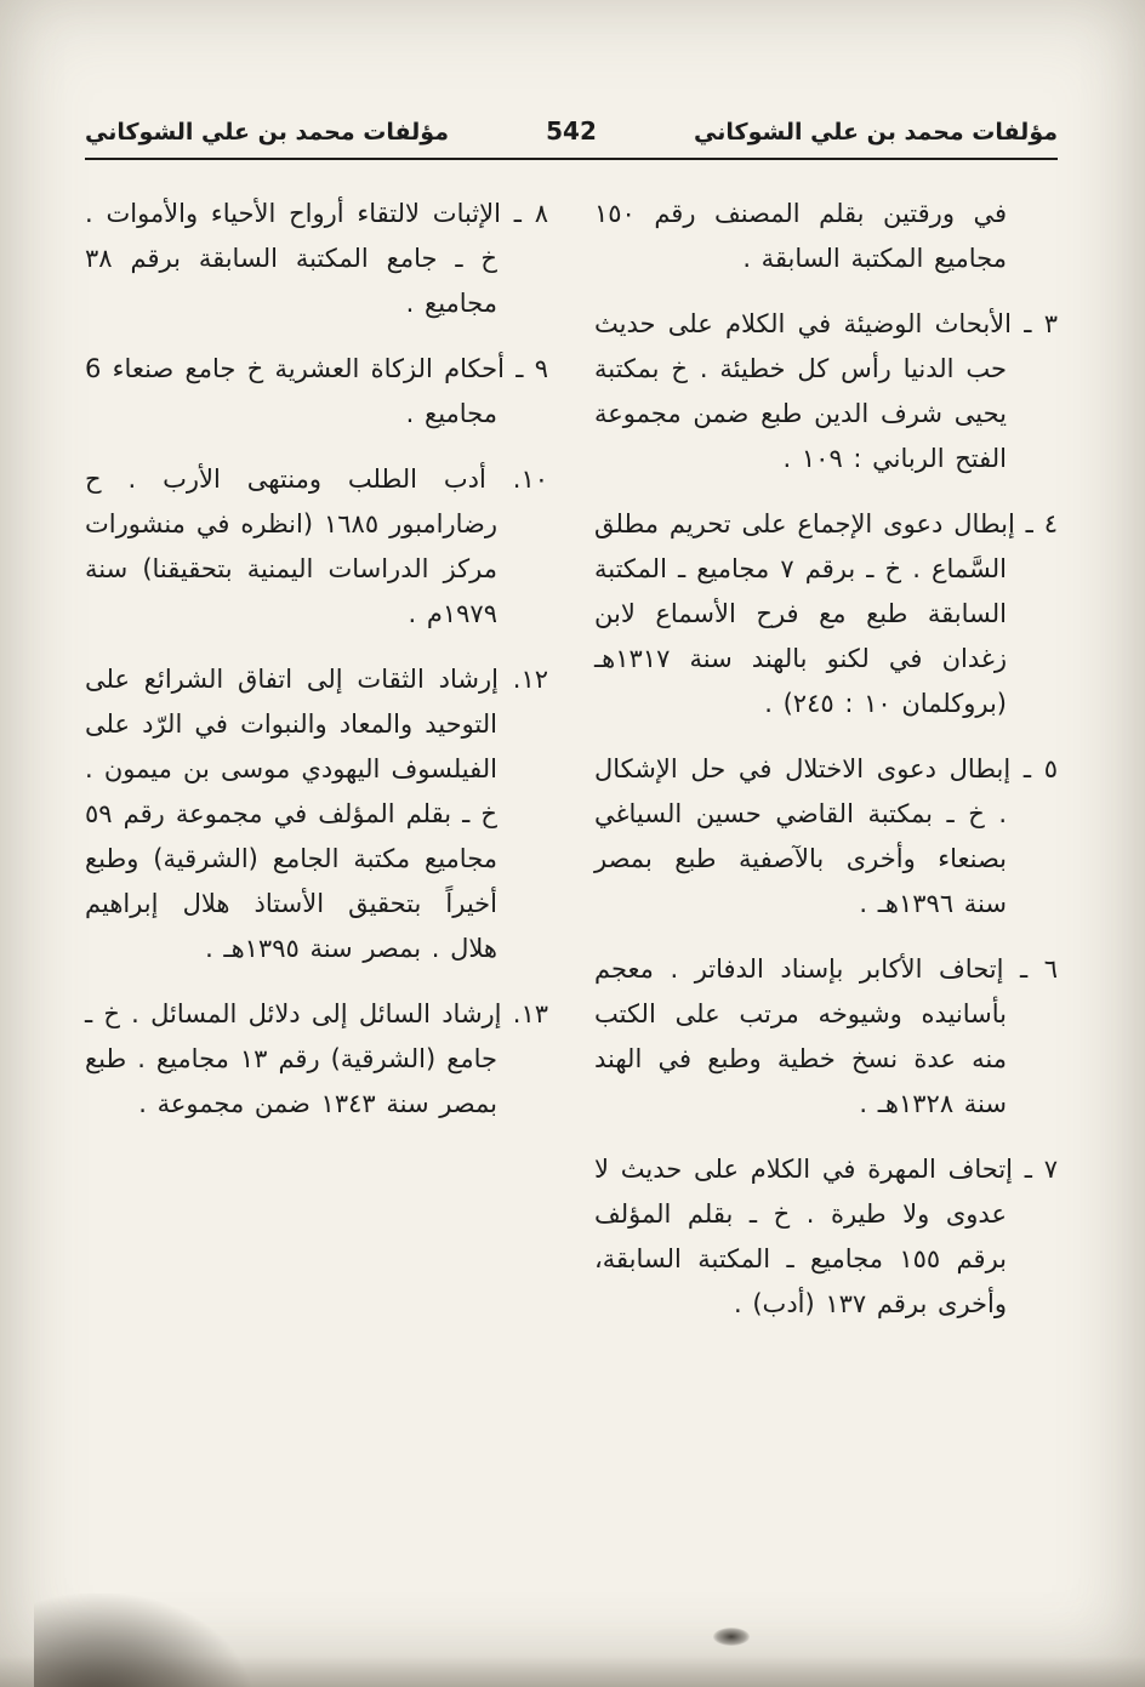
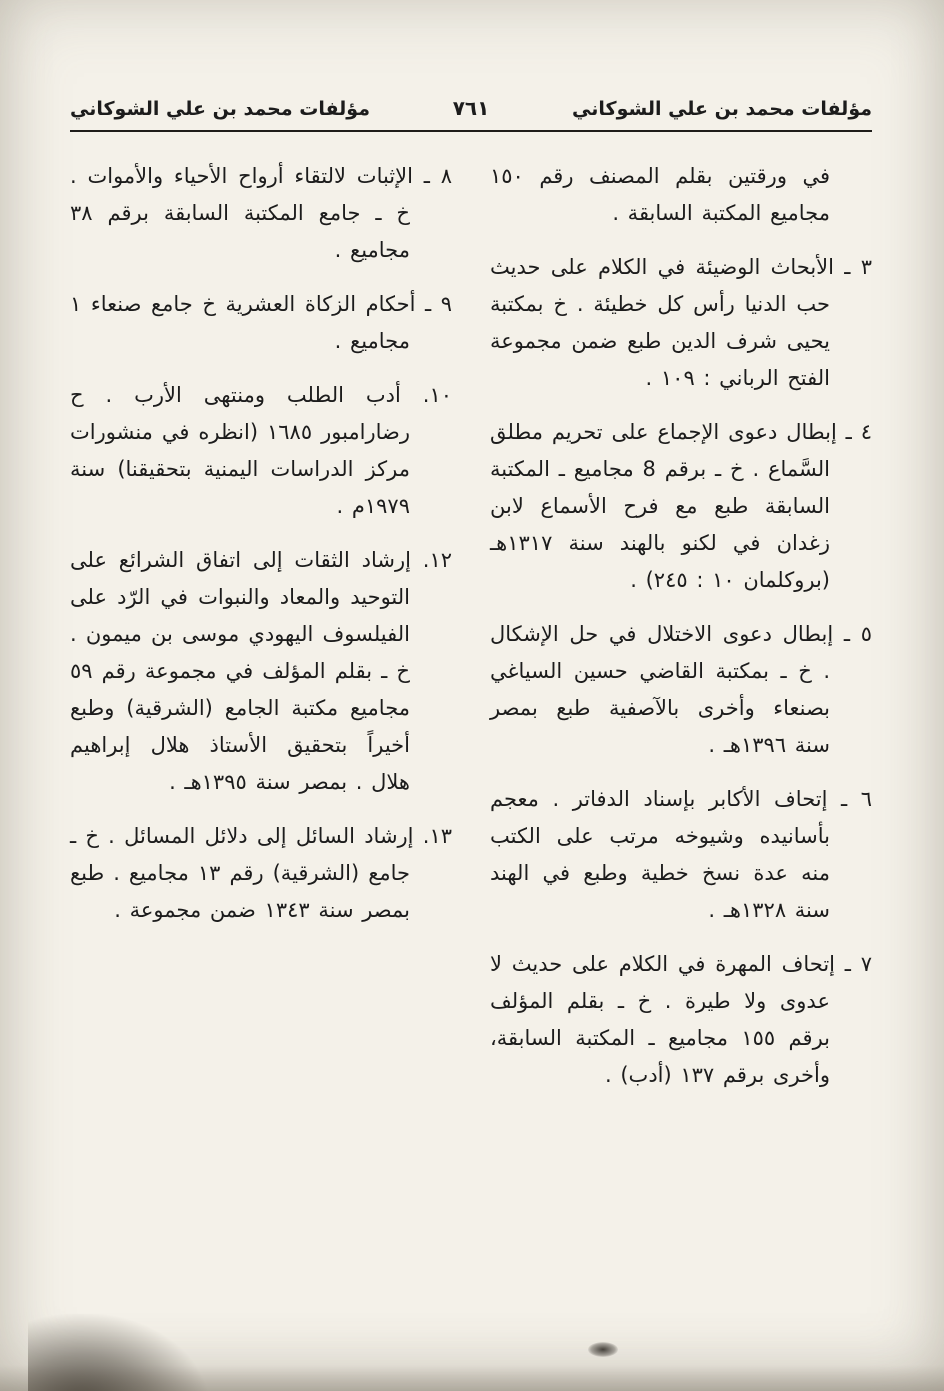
  مؤلفات محمد بن علي الشوكاني
- 542
+ ٧٦١
  مؤلفات محمد بن علي الشوكاني
  في ورقتين بقلم المصنف رقم ١٥٠ مجاميع المكتبة السابقة .
  ٣ ـ الأبحاث الوضيئة في الكلام على حديث حب الدنيا رأس كل خطيئة . خ بمكتبة يحيى شرف الدين طبع ضمن مجموعة الفتح الرباني : ١٠٩ .
- ٤ ـ إبطال دعوى الإجماع على تحريم مطلق السَّماع . خ ـ برقم ٧ مجاميع ـ المكتبة السابقة طبع مع فرح الأسماع لابن زغدان في لكنو بالهند سنة ١٣١٧هـ (بروكلمان ١٠ : ٢٤٥) .
+ ٤ ـ إبطال دعوى الإجماع على تحريم مطلق السَّماع . خ ـ برقم 8 مجاميع ـ المكتبة السابقة طبع مع فرح الأسماع لابن زغدان في لكنو بالهند سنة ١٣١٧هـ (بروكلمان ١٠ : ٢٤٥) .
  ٥ ـ إبطال دعوى الاختلال في حل الإشكال . خ ـ بمكتبة القاضي حسين السياغي بصنعاء وأخرى بالآصفية طبع بمصر سنة ١٣٩٦هـ .
  ٦ ـ إتحاف الأكابر بإسناد الدفاتر . معجم بأسانيده وشيوخه مرتب على الكتب منه عدة نسخ خطية وطبع في الهند سنة ١٣٢٨هـ .
  ٧ ـ إتحاف المهرة في الكلام على حديث لا عدوى ولا طيرة . خ ـ بقلم المؤلف برقم ١٥٥ مجاميع ـ المكتبة السابقة، وأخرى برقم ١٣٧ (أدب) .
  ٨ ـ الإثبات لالتقاء أرواح الأحياء والأموات . خ ـ جامع المكتبة السابقة برقم ٣٨ مجاميع .
- ٩ ـ أحكام الزكاة العشرية خ جامع صنعاء 6 مجاميع .
+ ٩ ـ أحكام الزكاة العشرية خ جامع صنعاء ١ مجاميع .
  ١٠. أدب الطلب ومنتهى الأرب . ح رضارامبور ١٦٨٥ (انظره في منشورات مركز الدراسات اليمنية بتحقيقنا) سنة ١٩٧٩م .
  ١٢. إرشاد الثقات إلى اتفاق الشرائع على التوحيد والمعاد والنبوات في الرّد على الفيلسوف اليهودي موسى بن ميمون . خ ـ بقلم المؤلف في مجموعة رقم ٥٩ مجاميع مكتبة الجامع (الشرقية) وطبع أخيراً بتحقيق الأستاذ هلال إبراهيم هلال . بمصر سنة ١٣٩٥هـ .
  ١٣. إرشاد السائل إلى دلائل المسائل . خ ـ جامع (الشرقية) رقم ١٣ مجاميع . طبع بمصر سنة ١٣٤٣ ضمن مجموعة .
